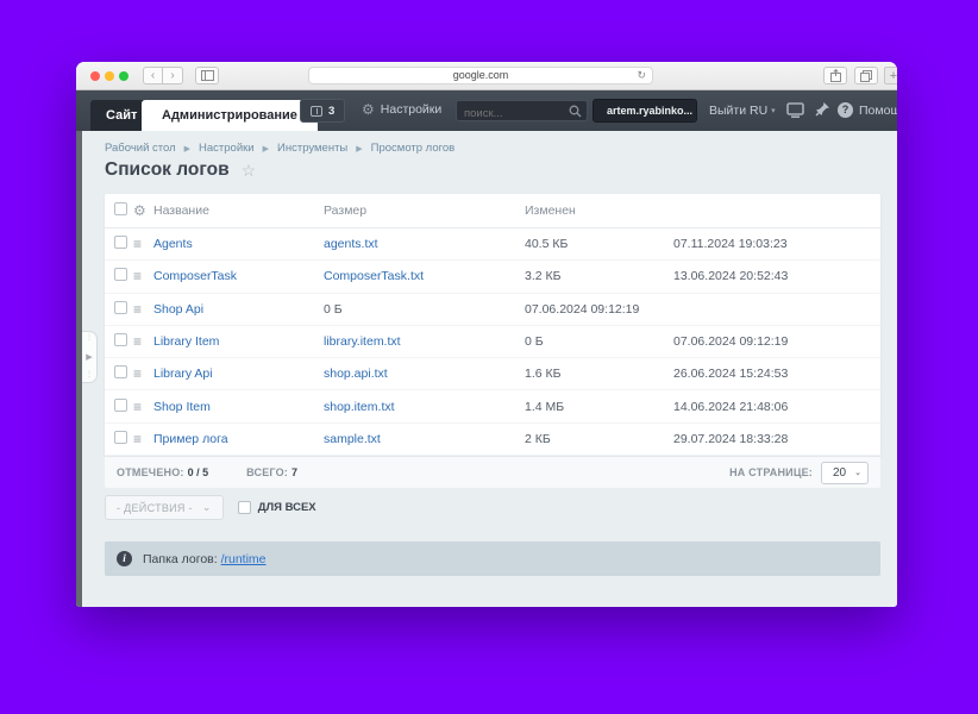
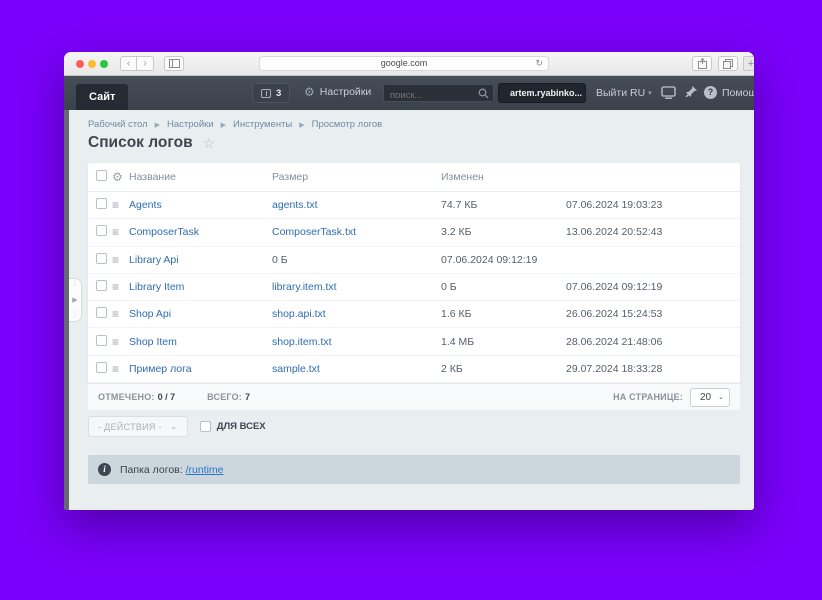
  ‹
  ›
  google.com
  ↻
  +
  Сайт
- Администрирование
  3
  ⚙
  Настройки
  поиск...
  artem.ryabinko...
  Выйти
  RU
  ?
  Помощ
  Рабочий стол
  Настройки
  Инструменты
  Просмотр логов
  Список логов
  ☆
  ⚙
  Название
  Размер
  Изменен
  ≡
  Agents
  agents.txt
- 40.5 КБ
+ 74.7 КБ
- 07.11.2024 19:03:23
+ 07.06.2024 19:03:23
  ≡
  ComposerTask
  ComposerTask.txt
  3.2 КБ
  13.06.2024 20:52:43
  ≡
- Shop Api
+ Library Api
  0 Б
  07.06.2024 09:12:19
  ≡
  Library Item
  library.item.txt
  0 Б
  07.06.2024 09:12:19
  ≡
- Library Api
+ Shop Api
  shop.api.txt
  1.6 КБ
  26.06.2024 15:24:53
  ≡
  Shop Item
  shop.item.txt
  1.4 МБ
- 14.06.2024 21:48:06
+ 28.06.2024 21:48:06
  ≡
  Пример лога
  sample.txt
  2 КБ
  29.07.2024 18:33:28
  ОТМЕЧЕНО:
- 0 / 5
+ 0 / 7
  ВСЕГО:
  7
  НА СТРАНИЦЕ:
  20
  - ДЕЙСТВИЯ -
  ⌄
  ДЛЯ ВСЕХ
  i
  Папка логов: /runtime
